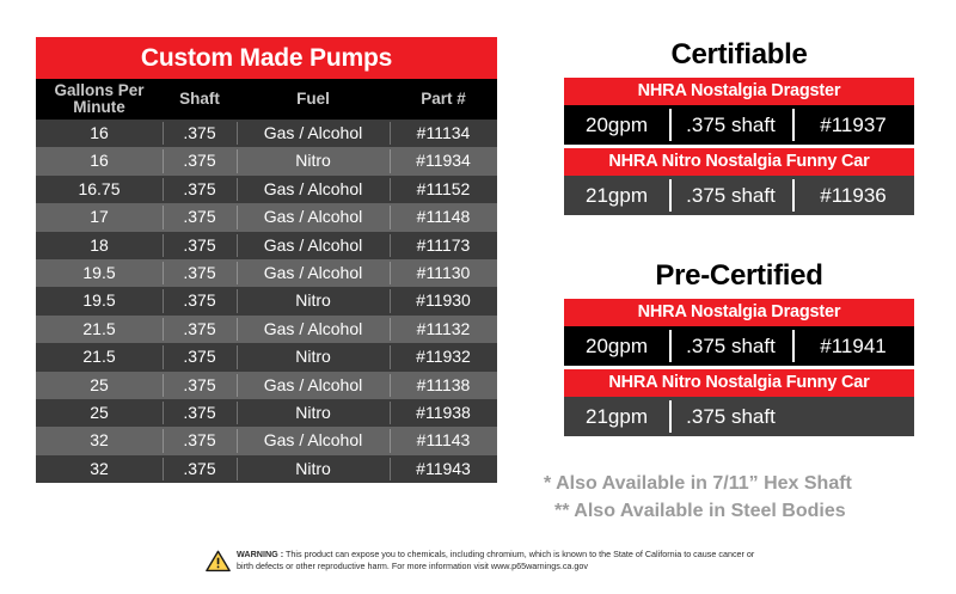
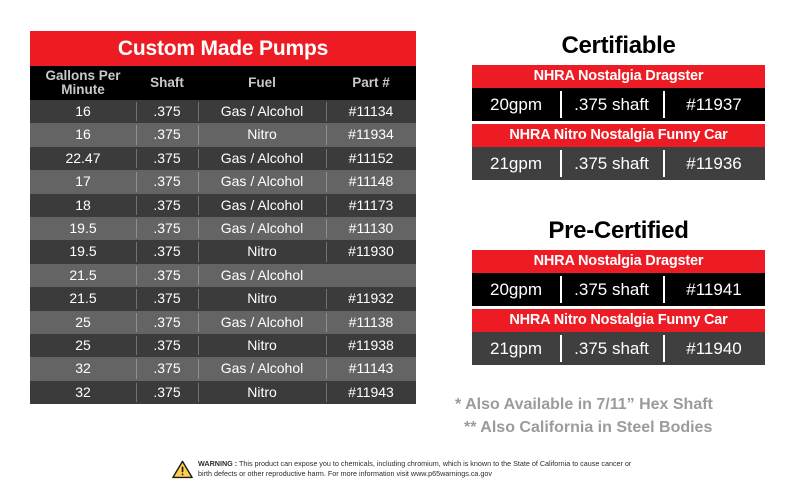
  Custom Made Pumps
  Gallons Per Minute
  Shaft
  Fuel
  Part #
  16
  .375
  Gas / Alcohol
  #11134
  16
  .375
  Nitro
  #11934
- 16.75
+ 22.47
  .375
  Gas / Alcohol
  #11152
  17
  .375
  Gas / Alcohol
  #11148
  18
  .375
  Gas / Alcohol
  #11173
  19.5
  .375
  Gas / Alcohol
  #11130
  19.5
  .375
  Nitro
  #11930
  21.5
  .375
  Gas / Alcohol
- #11132
  21.5
  .375
  Nitro
  #11932
  25
  .375
  Gas / Alcohol
  #11138
  25
  .375
  Nitro
  #11938
  32
  .375
  Gas / Alcohol
  #11143
  32
  .375
  Nitro
  #11943
  Certifiable
  NHRA Nostalgia Dragster
  20gpm
  .375 shaft
  #11937
  NHRA Nitro Nostalgia Funny Car
  21gpm
  .375 shaft
  #11936
  Pre-Certified
  NHRA Nostalgia Dragster
  20gpm
  .375 shaft
  #11941
  NHRA Nitro Nostalgia Funny Car
  21gpm
  .375 shaft
+ #11940
  * Also Available in 7/11” Hex Shaft
- ** Also Available in Steel Bodies
+ ** Also California in Steel Bodies
  WARNING : This product can expose you to chemicals, including chromium, which is known to the State of California to cause cancer or birth defects or other reproductive harm. For more information visit www.p65warnings.ca.gov
